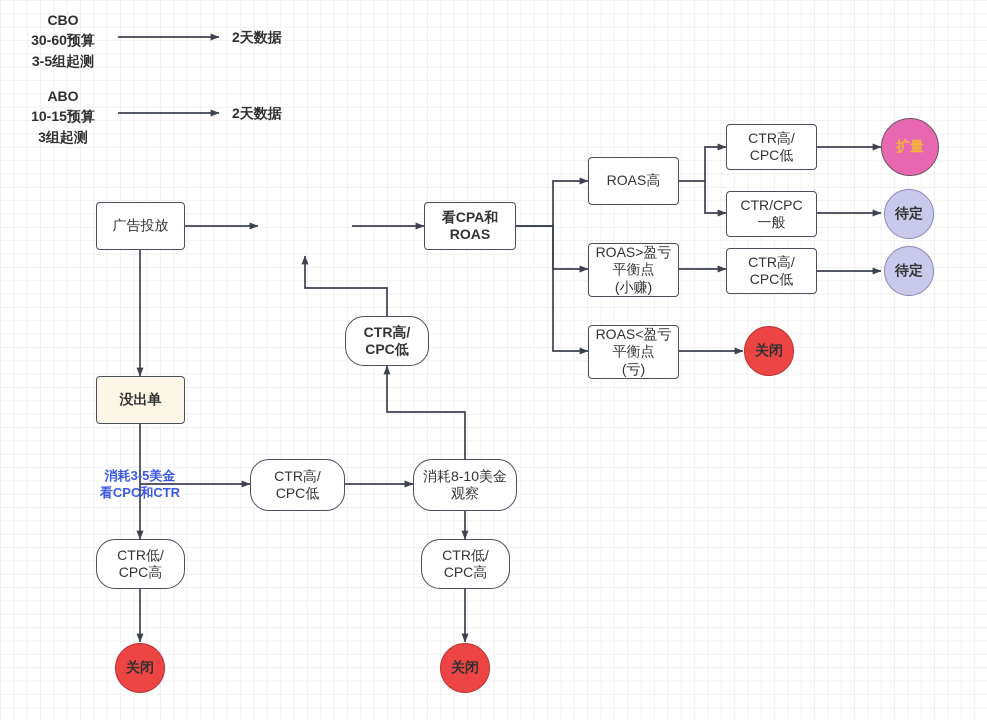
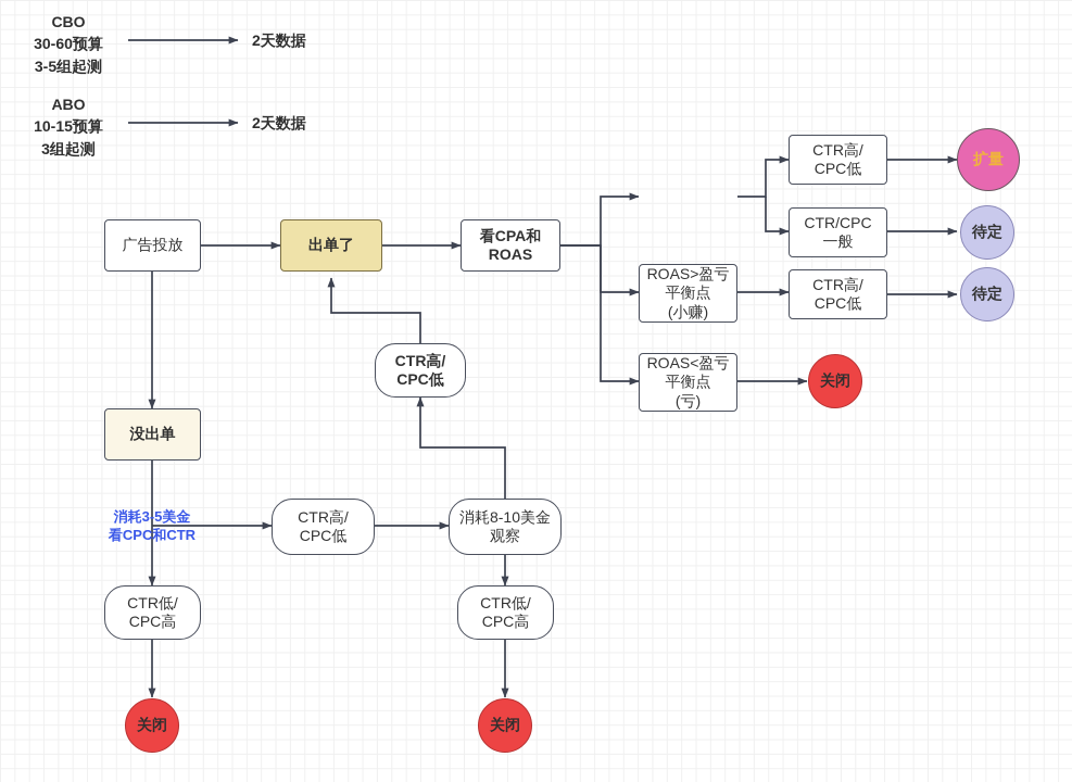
  CBO
  30-60预算
  3-5组起测
  2天数据
  ABO
  10-15预算
  3组起测
  2天数据
  广告投放
+ 出单了
  没出单
  看CPA和
  ROAS
- ROAS高
  ROAS>盈亏
  平衡点
  (小赚)
  ROAS<盈亏
  平衡点
  (亏)
  CTR高/
  CPC低
  CTR/CPC
  一般
  CTR高/
  CPC低
  扩量
  待定
  待定
  关闭
  CTR高/
  CPC低
  CTR高/
  CPC低
  消耗8-10美金
  观察
  CTR低/
  CPC高
  CTR低/
  CPC高
  关闭
  关闭
  消耗3-5美金
  看CPC和CTR
